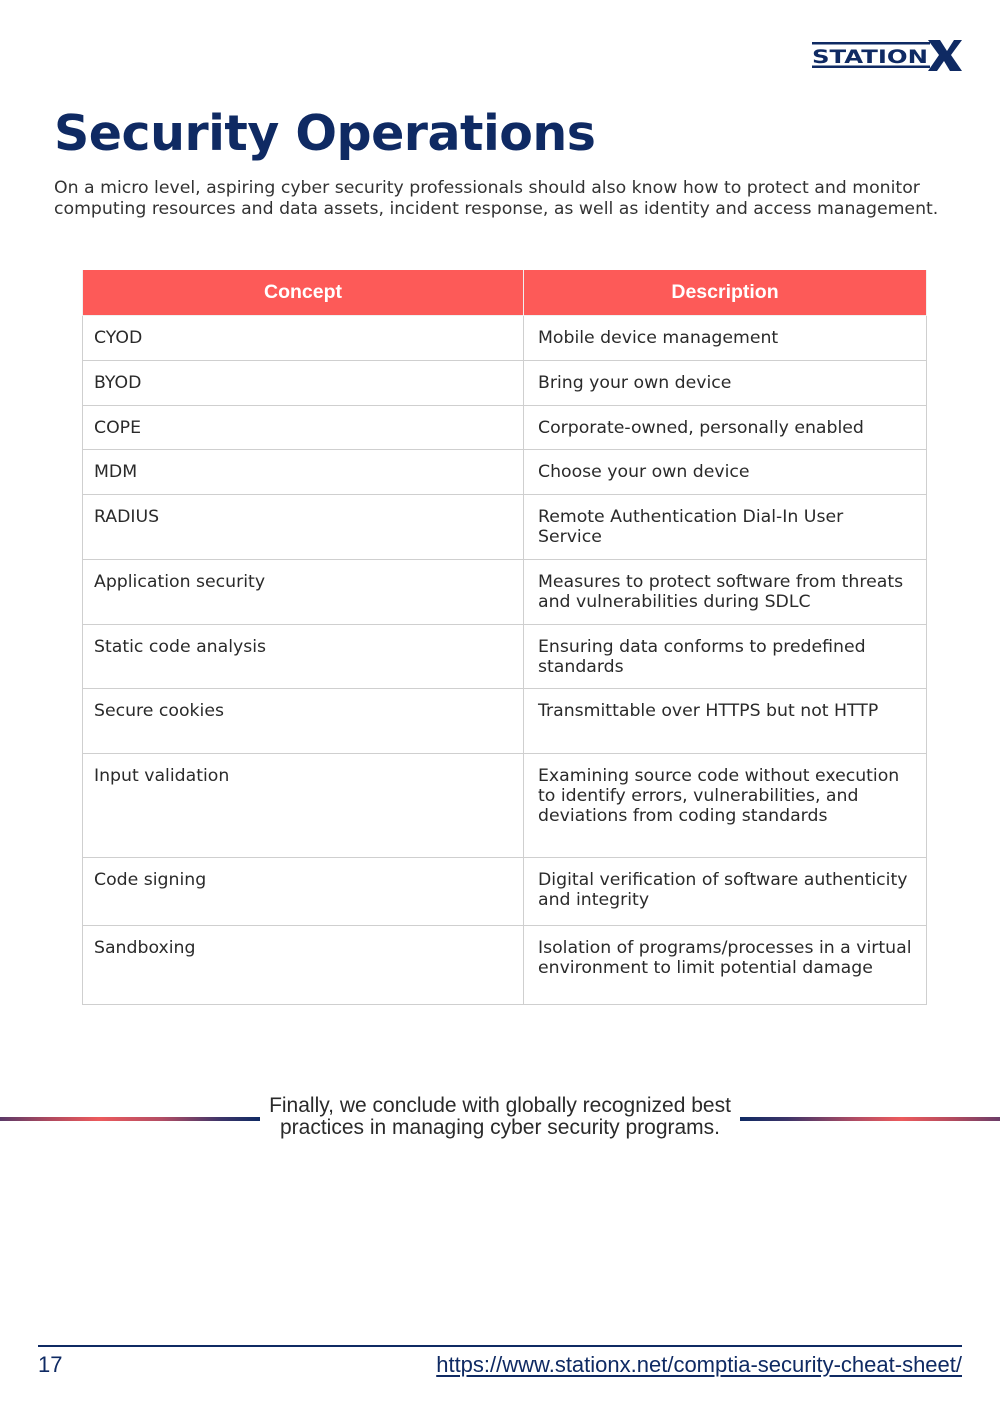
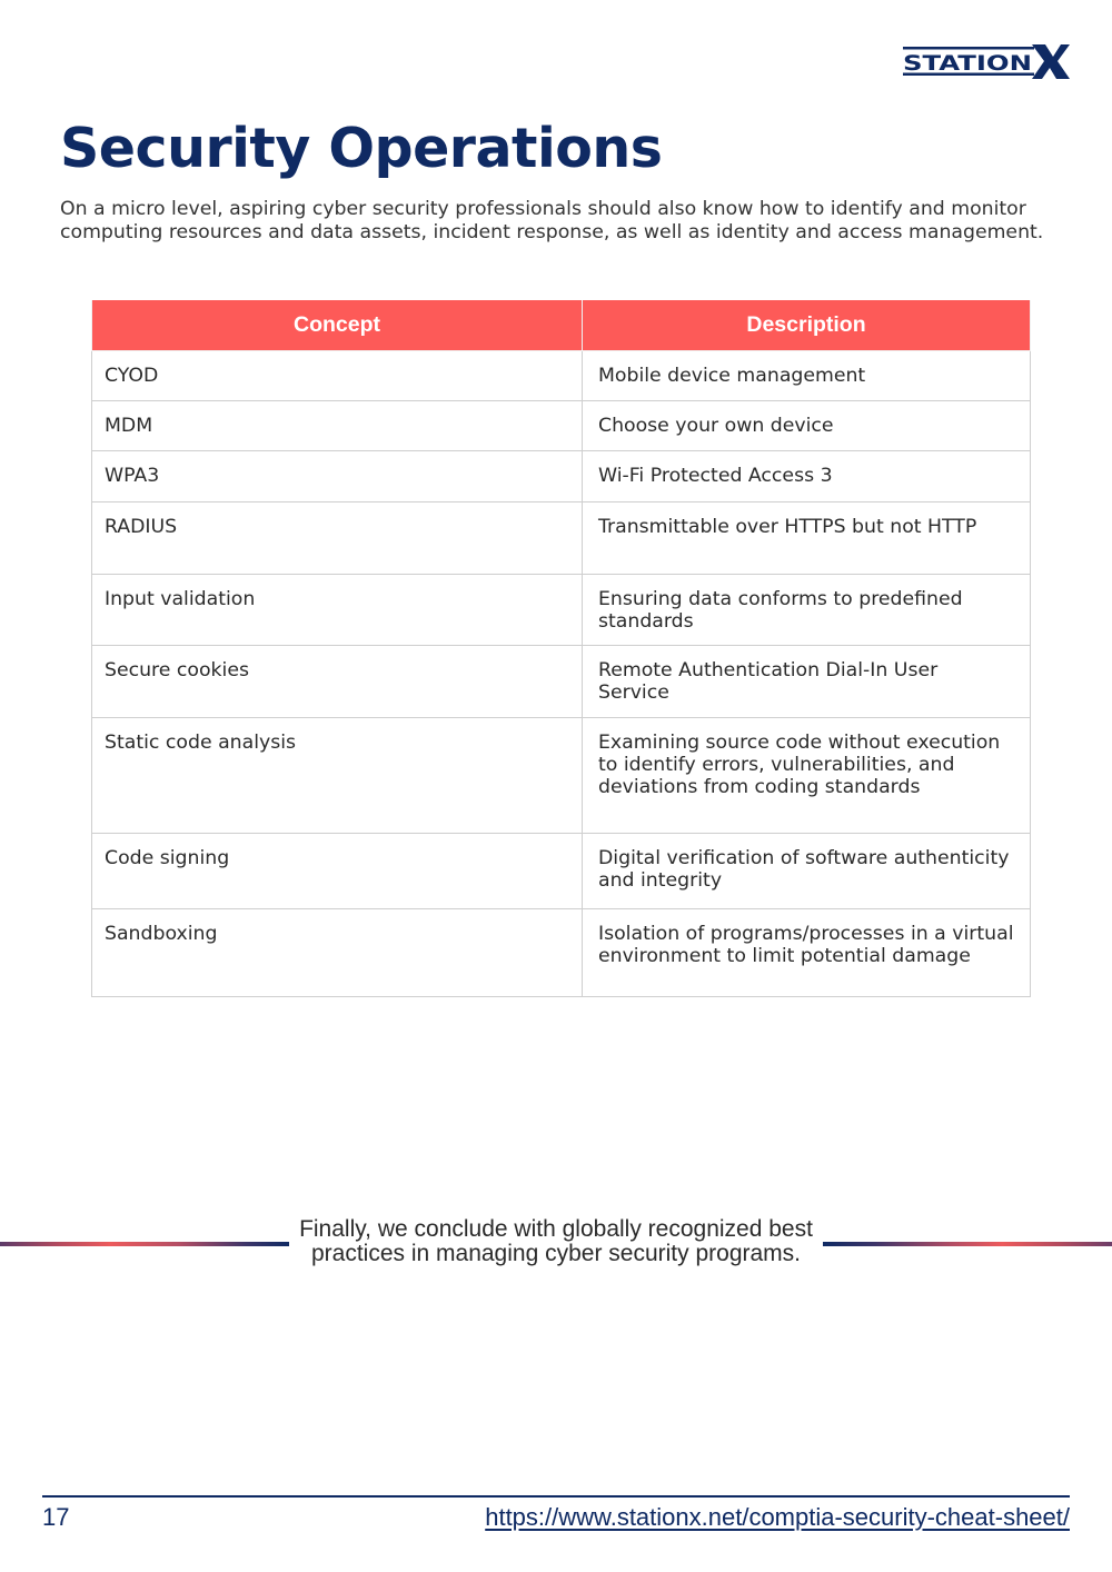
  STATION
  Security Operations
- On a micro level, aspiring cyber security professionals should also know how to protect and monitor computing resources and data assets, incident response, as well as identity and access management.
+ On a micro level, aspiring cyber security professionals should also know how to identify and monitor computing resources and data assets, incident response, as well as identity and access management.
  Concept	Description
  CYOD	Mobile device management
- BYOD	Bring your own device
- COPE	Corporate-owned, personally enabled
  MDM	Choose your own device
+ WPA3	Wi-Fi Protected Access 3
- RADIUS	Remote Authentication Dial-In User Service
+ RADIUS	Transmittable over HTTPS but not HTTP
- Application security	Measures to protect software from threats and vulnerabilities during SDLC
- Static code analysis	Ensuring data conforms to predefined standards
+ Input validation	Ensuring data conforms to predefined standards
- Secure cookies	Transmittable over HTTPS but not HTTP
+ Secure cookies	Remote Authentication Dial-In User Service
- Input validation	Examining source code without execution to identify errors, vulnerabilities, and deviations from coding standards
+ Static code analysis	Examining source code without execution to identify errors, vulnerabilities, and deviations from coding standards
  Code signing	Digital verification of software authenticity and integrity
  Sandboxing	Isolation of programs/processes in a virtual environment to limit potential damage
  Finally, we conclude with globally recognized best practices in managing cyber security programs.
  17
  https://www.stationx.net/comptia-security-cheat-sheet/
